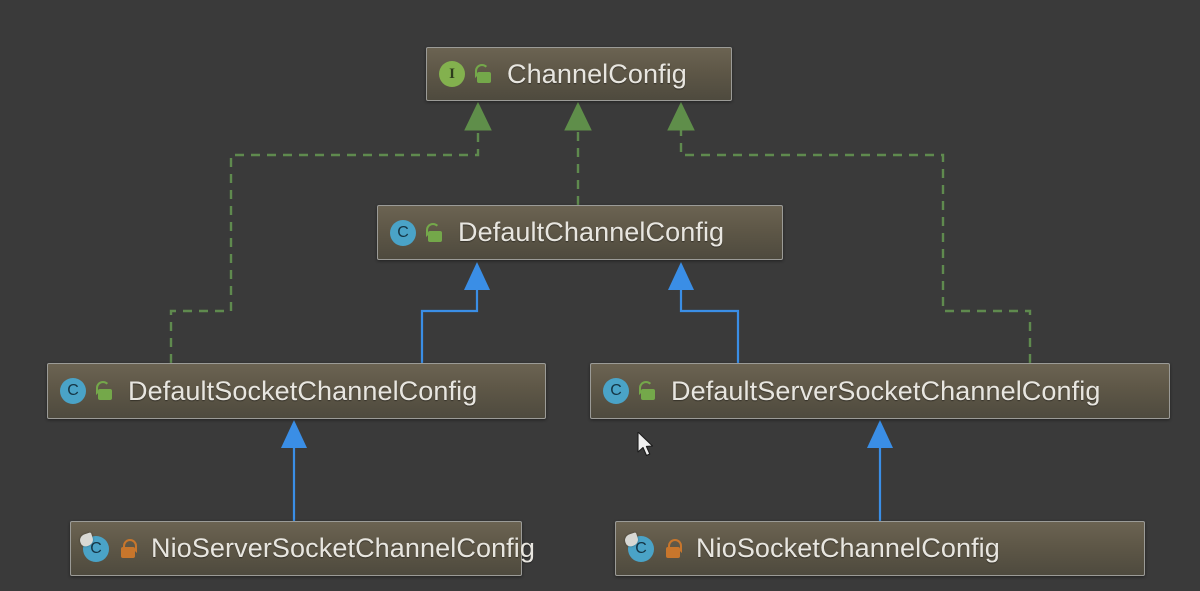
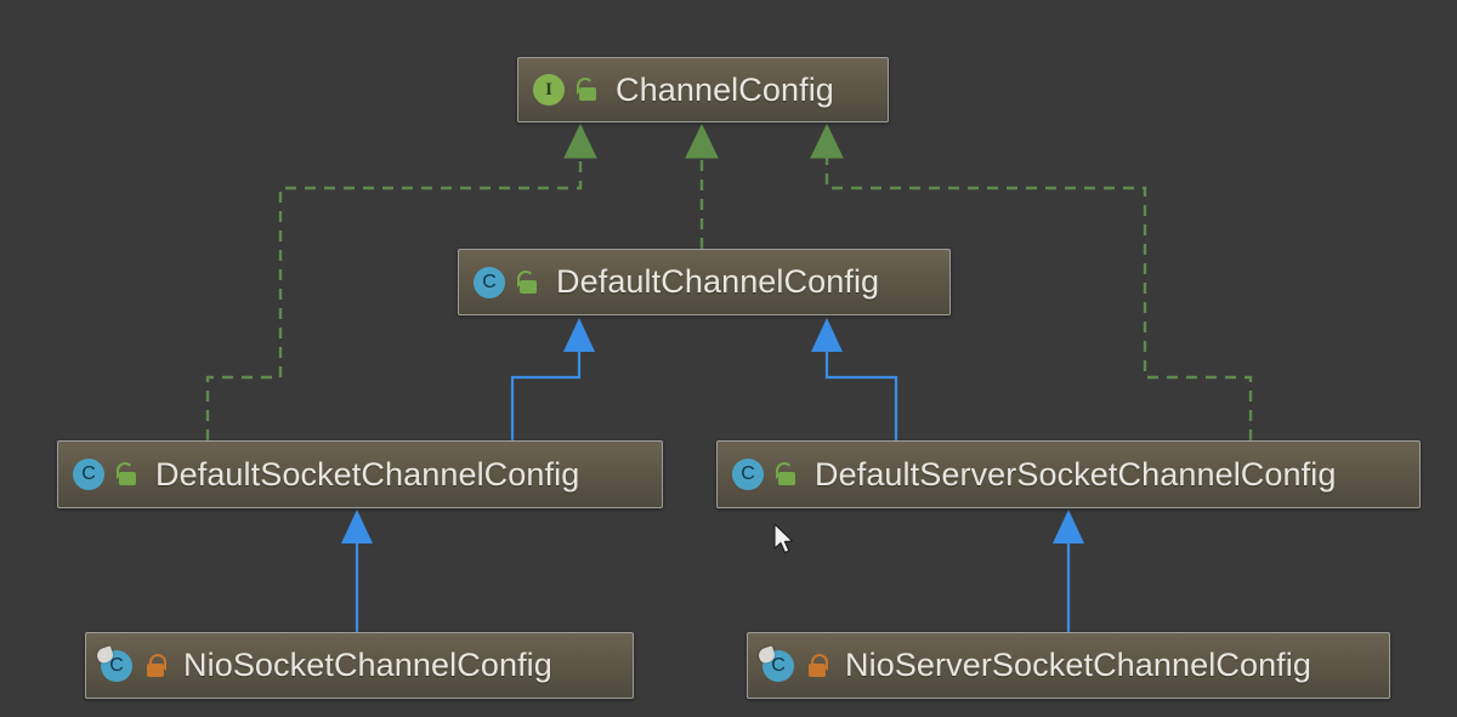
  I
  ChannelConfig
  C
  DefaultChannelConfig
  C
  DefaultSocketChannelConfig
  C
  DefaultServerSocketChannelConfig
  C
- NioServerSocketChannelConfig
+ NioSocketChannelConfig
  C
- NioSocketChannelConfig
+ NioServerSocketChannelConfig
